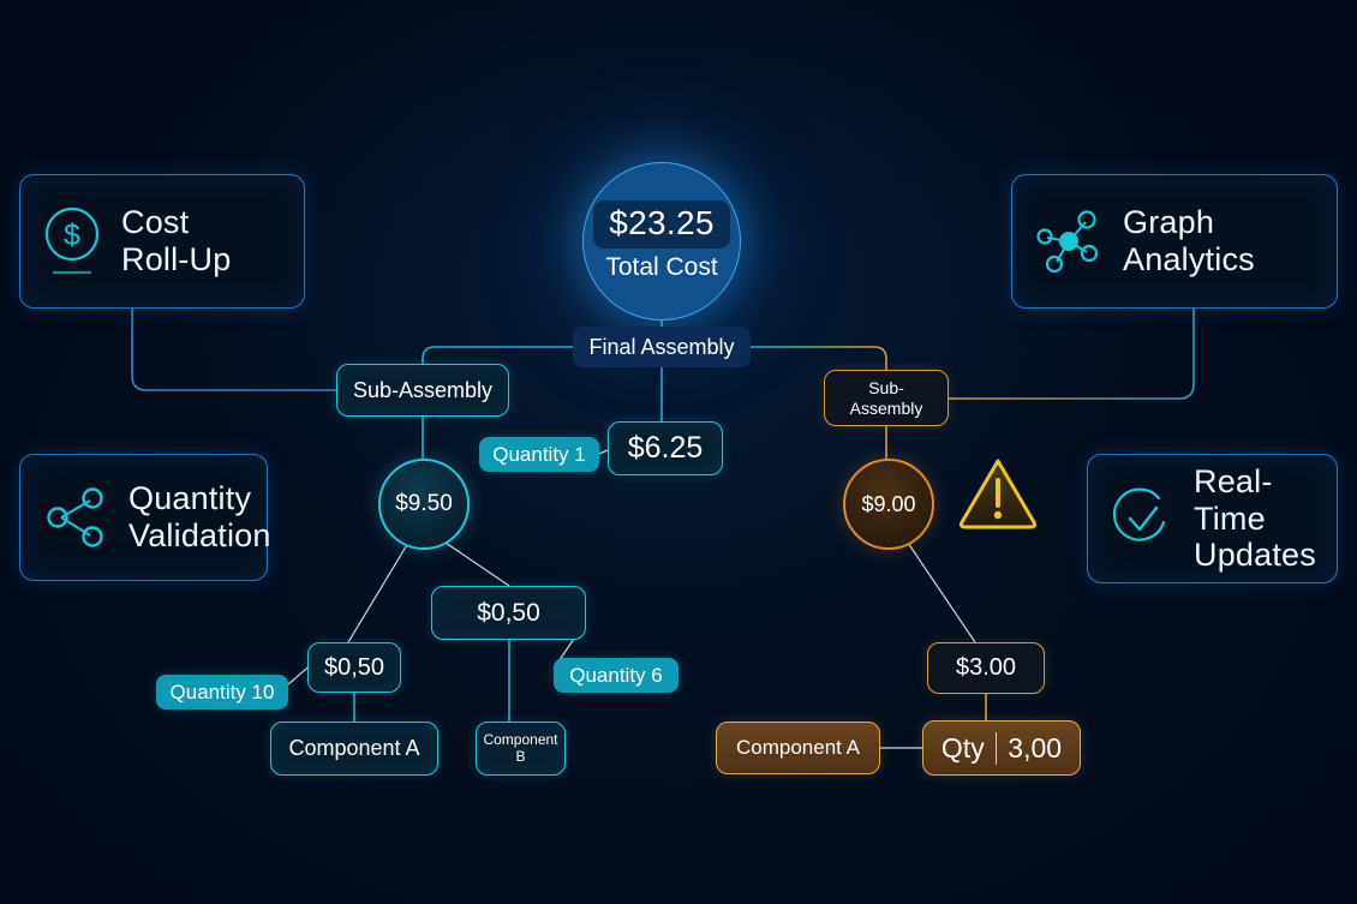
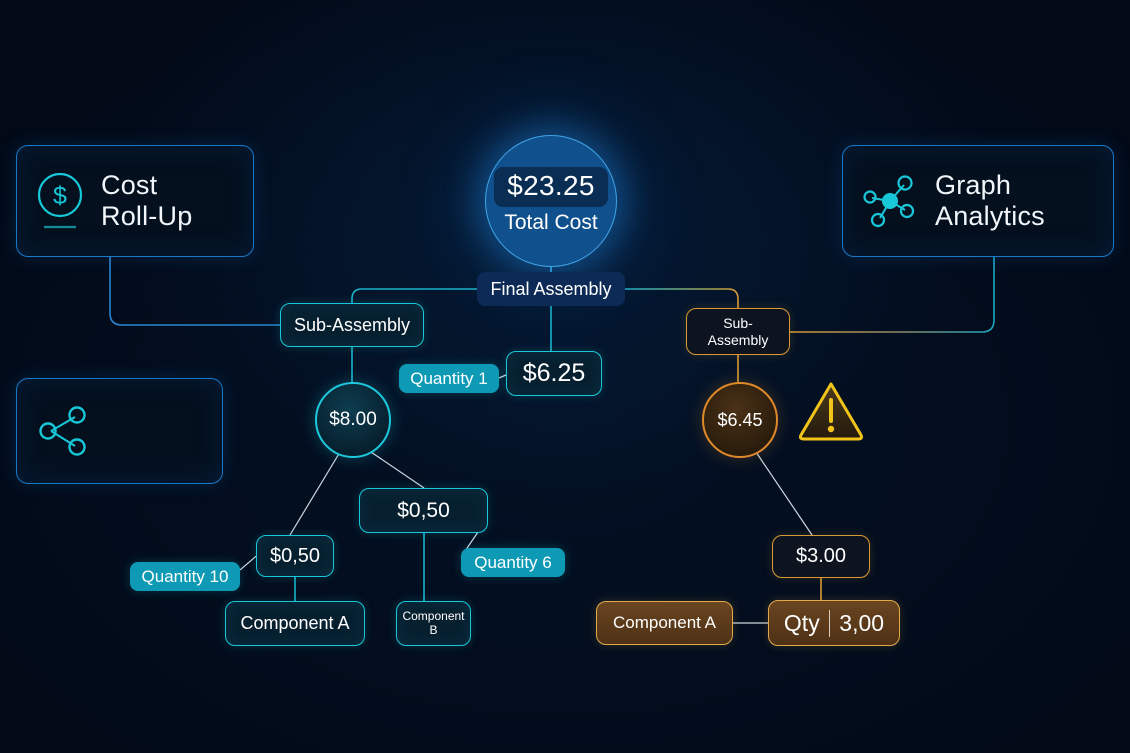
  $
  Cost
  Roll-Up
  Graph
  Analytics
- Quantity
- Validation
- Real-Time
- Updates
  $23.25
  Total Cost
  Final Assembly
  Sub-Assembly
- $9.50
+ $8.00
  $0,50
  $0,50
  Quantity 10
  Quantity 6
  Component A
  Component
  B
  Quantity 1
  $6.25
  Sub-
  Assembly
- $9.00
+ $6.45
  $3.00
  Component A
  Qty
  3,00
